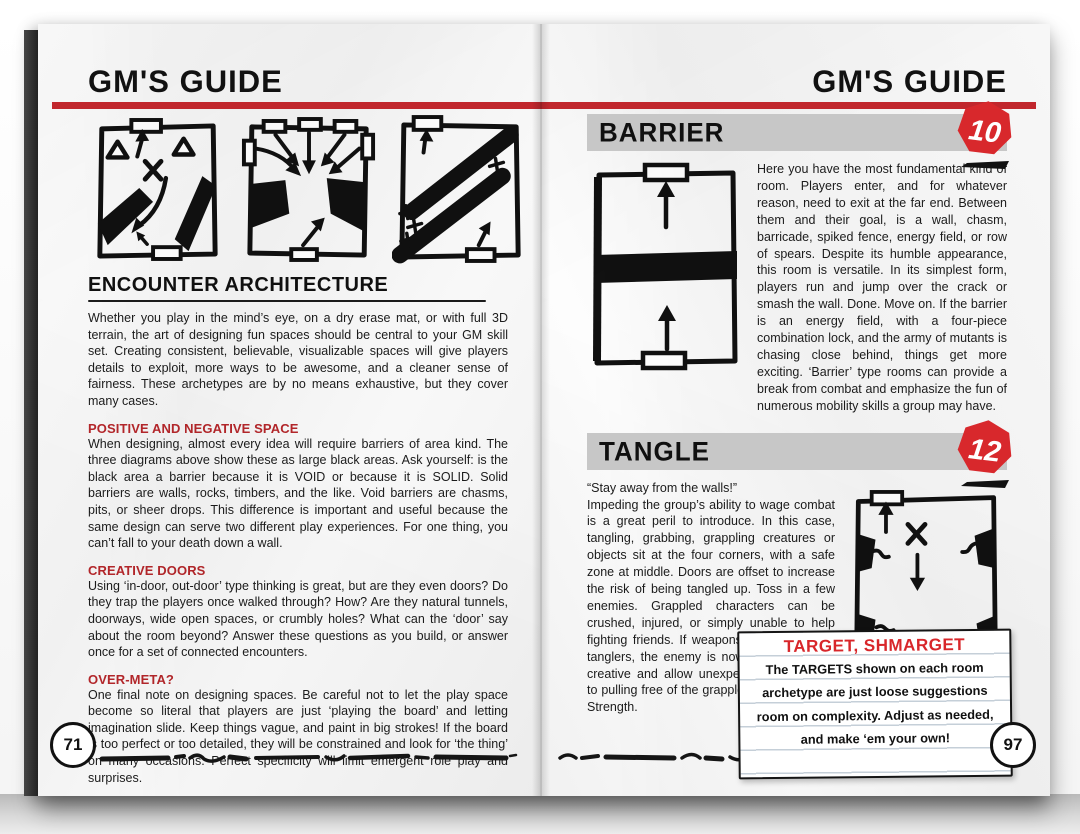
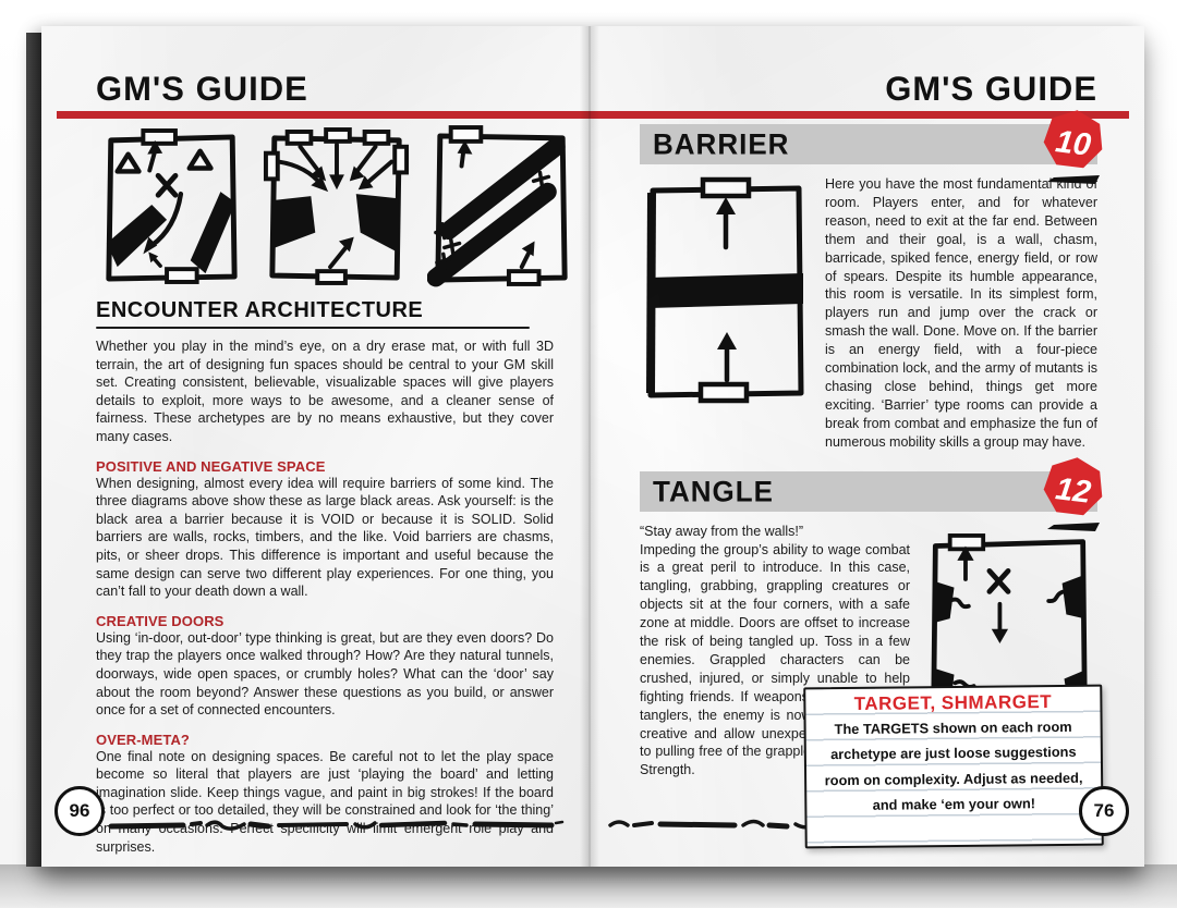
  GM'S GUIDE
  ENCOUNTER ARCHITECTURE
  Whether you play in the mind’s eye, on a dry erase mat, or with full 3D terrain, the art of designing fun spaces should be central to your GM skill set. Creating consistent, believable, visualizable spaces will give players details to exploit, more ways to be awesome, and a cleaner sense of fairness. These archetypes are by no means exhaustive, but they cover many cases.
  POSITIVE AND NEGATIVE SPACE
- When designing, almost every idea will require barriers of area kind. The three diagrams above show these as large black areas. Ask yourself: is the black area a barrier because it is VOID or because it is SOLID. Solid barriers are walls, rocks, timbers, and the like. Void barriers are chasms, pits, or sheer drops. This difference is important and useful because the same design can serve two different play experiences. For one thing, you can’t fall to your death down a wall.
+ When designing, almost every idea will require barriers of some kind. The three diagrams above show these as large black areas. Ask yourself: is the black area a barrier because it is VOID or because it is SOLID. Solid barriers are walls, rocks, timbers, and the like. Void barriers are chasms, pits, or sheer drops. This difference is important and useful because the same design can serve two different play experiences. For one thing, you can’t fall to your death down a wall.
  CREATIVE DOORS
  Using ‘in-door, out-door’ type thinking is great, but are they even doors? Do they trap the players once walked through? How? Are they natural tunnels, doorways, wide open spaces, or crumbly holes? What can the ‘door’ say about the room beyond? Answer these questions as you build, or answer once for a set of connected encounters.
  OVER-META?
  One final note on designing spaces. Be careful not to let the play space become so literal that players are just ‘playing the board’ and letting magination slide. Keep things vague, and paint in big strokes! If the board too perfect or too detailed, they will be constrained and look for ‘the thing’ ony occasions.erfet specificity wi limit emergent role play and surprises.
- 71
+ 96
  GM'S GUIDE
  BARRIER
  Here you have the most fundamental kind of room. Players enter, and for whatever reason, need to exit at the far end. Between them and their goal, is a wall, chasm, barricade, spiked fence, energy field, or row of spears. Despite its humble appearance, this room is versatile. In its simplest form, players run and jump over the crack or smash the wall. Done. Move on. If the barrier is an energy field, with a four-piece combination lock, and the army of mutants is chasing close behind, things get more exciting. ‘Barrier’ type rooms can provide a break from combat and emphasize the fun of numerous mobility skills a group may have.
  TANGLE
  “Stay away from the walls!”
  Impeding the group’s ability to wage combat is a great peril to introduce. In this case, tangling, grabbing, grappling creatures or objects sit at the four corners, with a safe zone at middle. Doors are offset to increase the risk of being tangled up. Toss in a few enemies. Grappled characters can be crushed, injured, or simply unable to help fighting friends. If weapon tanglers, the enemy is no creative and allow unexpe to pulling free of the grappl Strength.
  TARGET, SHMARGET
  The TARGETS shown on each room archetype are just loose suggestions room on complexity. Adjust as needed, and make ‘em your own!
- 97
+ 76
